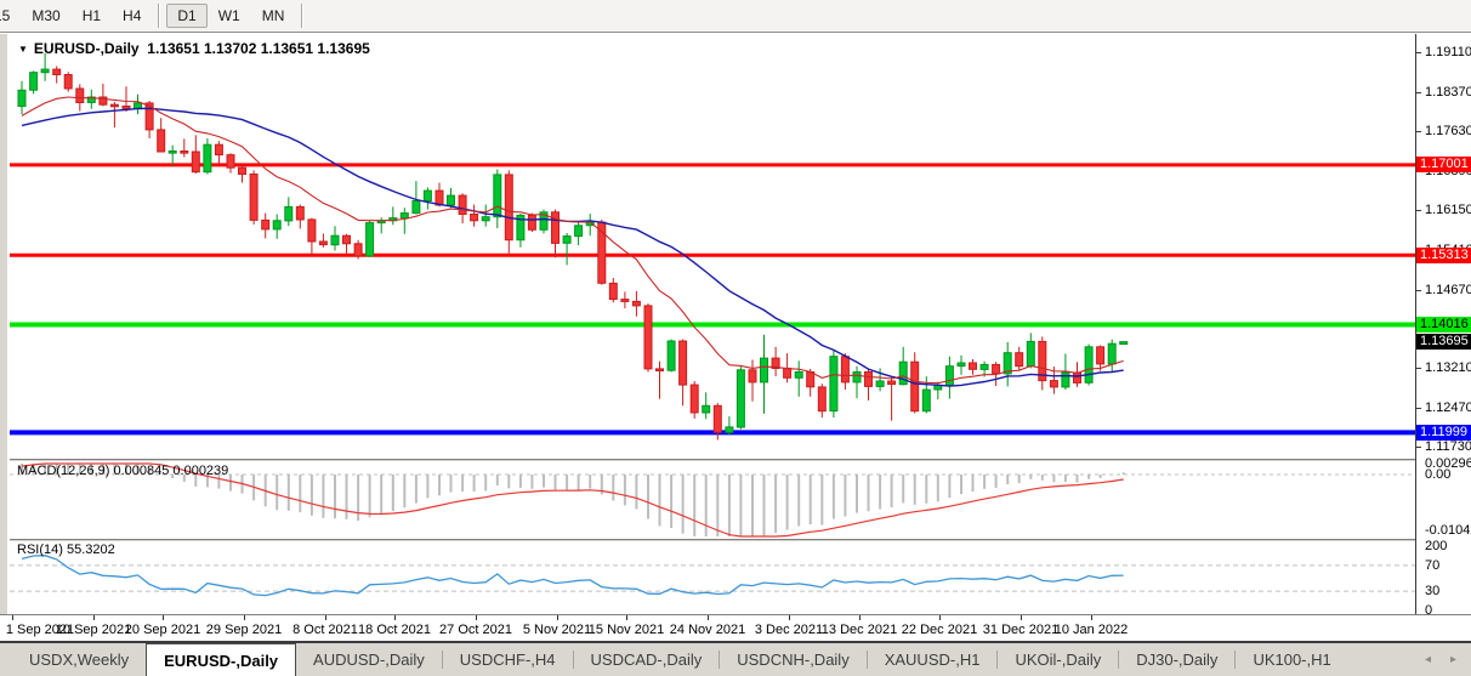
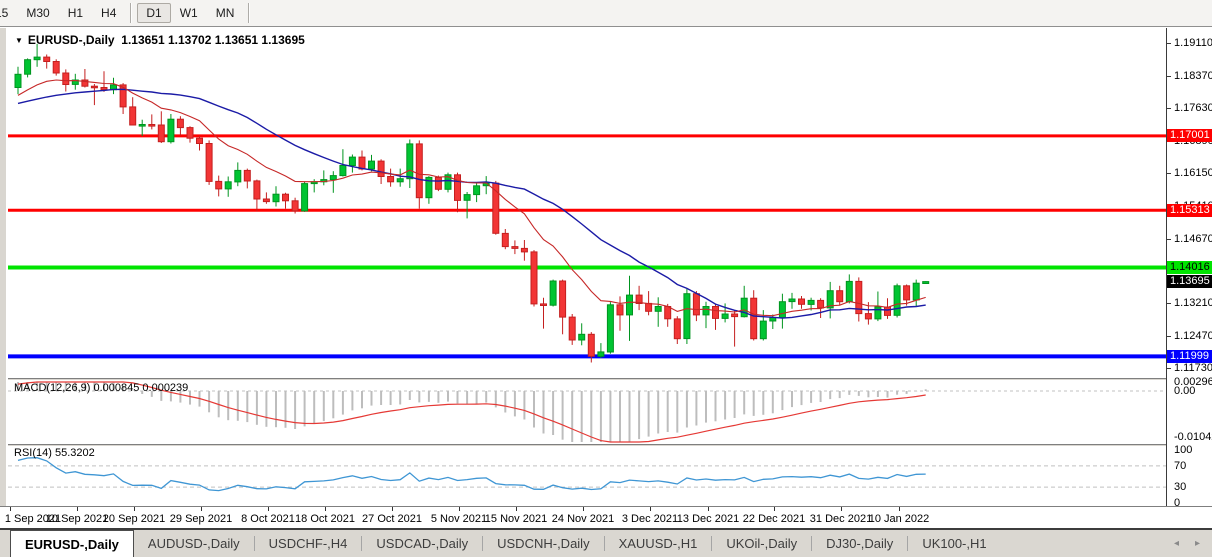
  M30
  H1
  H4
  D1
  W1
  MN
  ▼ EURUSD-,Daily 1.13651 1.13702 1.13651 1.13695
  MACD(12,26,9) 0.000845 0.000239
  RSI(14) 55.3202
  1.19110
  1.18370
  1.17630
  1.16150
  1.14670
  1.13210
  1.12470
  1.11730
  0.00296
  0.00
  -0.0104
- 200
+ 100
  70
  30
  0
  1.17001
  1.15313
  1.14016
  1.11999
  1.13695
  1 Sep 2021
  10 Sep 2021
  20 Sep 2021
  29 Sep 2021
  8 Oct 2021
  18 Oct 2021
  27 Oct 2021
  5 Nov 2021
  15 Nov 2021
  24 Nov 2021
  3 Dec 2021
  13 Dec 2021
  22 Dec 2021
  31 Dec 2021
  10 Jan 2022
- USDX,Weekly
  EURUSD-,Daily
  AUDUSD-,Daily
  USDCHF-,H4
  USDCAD-,Daily
  USDCNH-,Daily
  XAUUSD-,H1
  UKOil-,Daily
  DJ30-,Daily
  UK100-,H1
  ◂
  ▸
